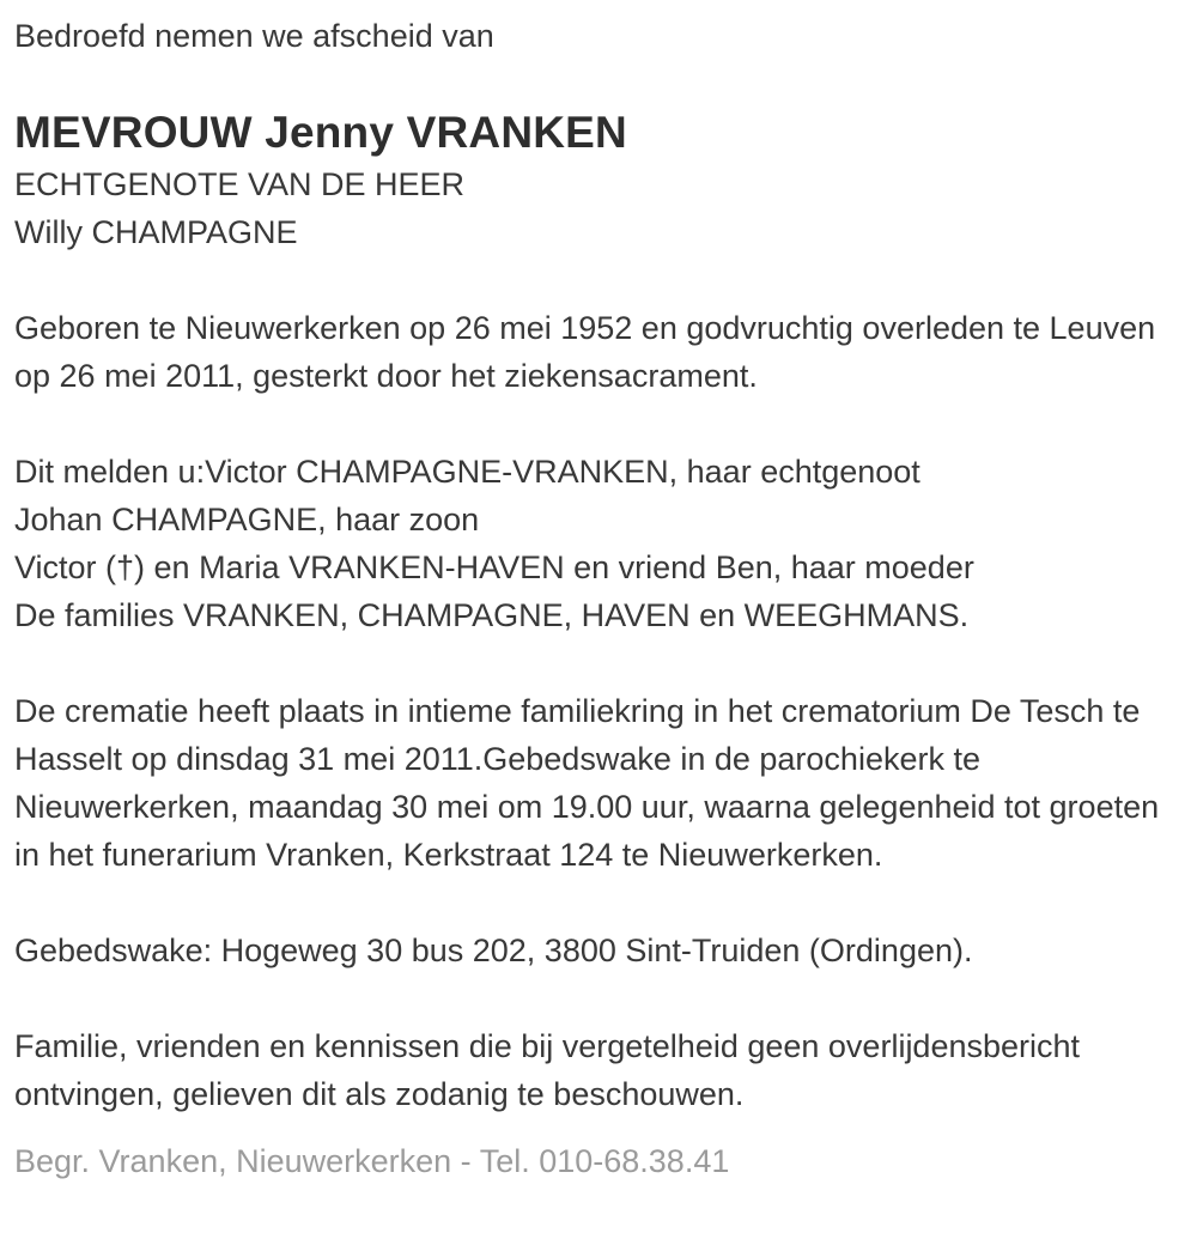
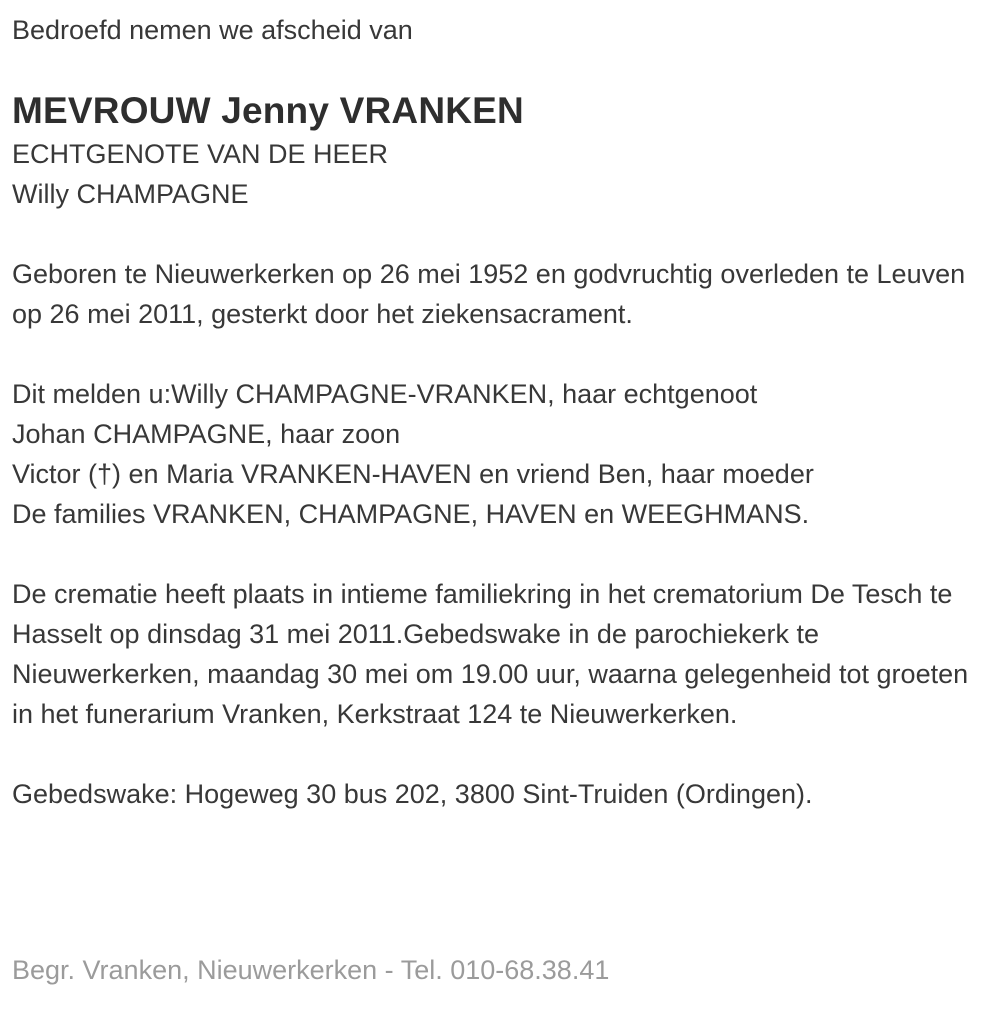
  Bedroefd nemen we afscheid van
  MEVROUW Jenny VRANKEN
  ECHTGENOTE VAN DE HEER
  Willy CHAMPAGNE
  Geboren te Nieuwerkerken op 26 mei 1952 en godvruchtig overleden te Leuven op 26 mei 2011, gesterkt door het ziekensacrament.
- Dit melden u:Victor CHAMPAGNE-VRANKEN, haar echtgenoot
+ Dit melden u:Willy CHAMPAGNE-VRANKEN, haar echtgenoot
  Johan CHAMPAGNE, haar zoon
  Victor (†) en Maria VRANKEN-HAVEN en vriend Ben, haar moeder
  De families VRANKEN, CHAMPAGNE, HAVEN en WEEGHMANS.
  De crematie heeft plaats in intieme familiekring in het crematorium De Tesch te Hasselt op dinsdag 31 mei 2011.Gebedswake in de parochiekerk te Nieuwerkerken, maandag 30 mei om 19.00 uur, waarna gelegenheid tot groeten in het funerarium Vranken, Kerkstraat 124 te Nieuwerkerken.
  Gebedswake: Hogeweg 30 bus 202, 3800 Sint-Truiden (Ordingen).
- Familie, vrienden en kennissen die bij vergetelheid geen overlijdensbericht ontvingen, gelieven dit als zodanig te beschouwen.
  Begr. Vranken, Nieuwerkerken - Tel. 010-68.38.41
